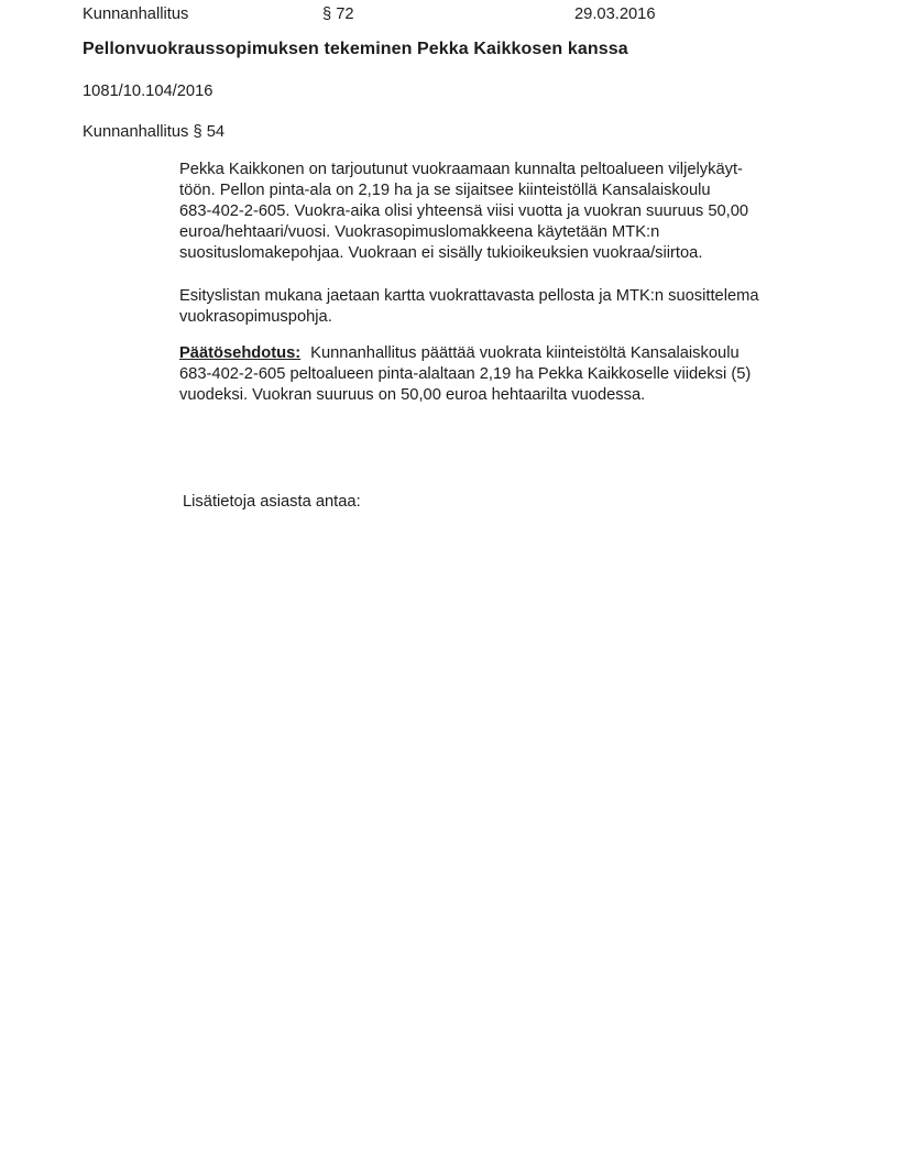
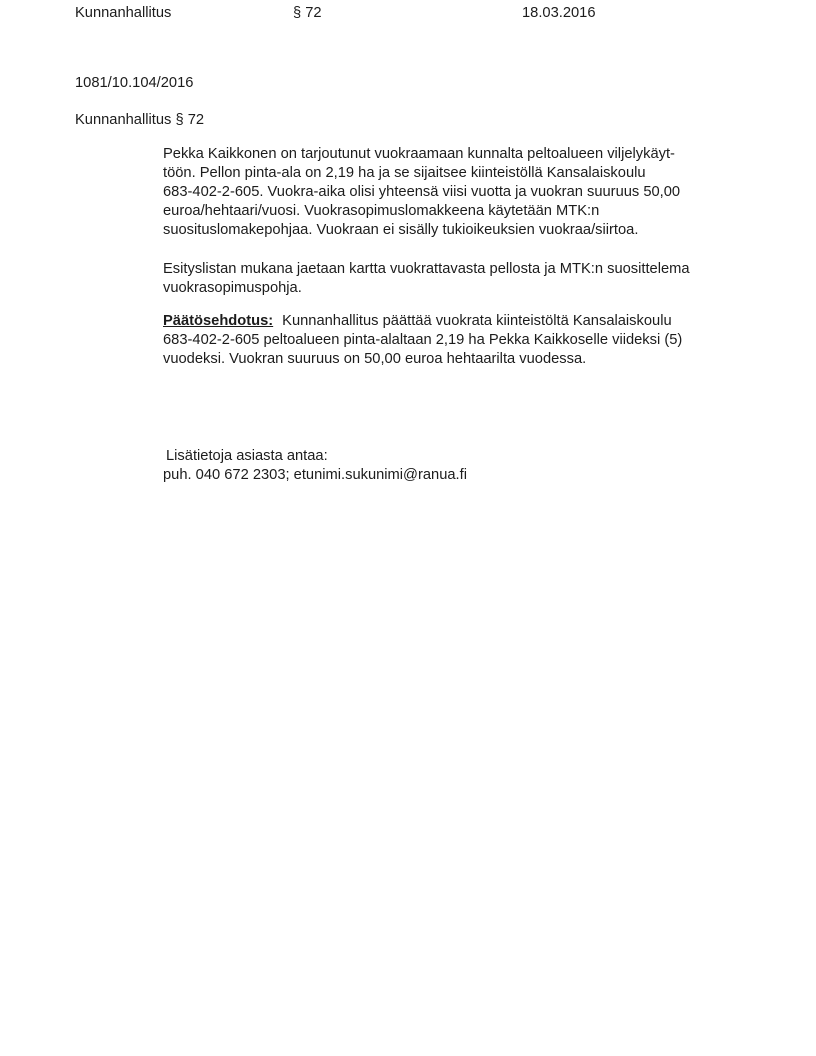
  Kunnanhallitus
  § 72
- 29.03.2016
+ 18.03.2016
- Pellonvuokraussopimuksen tekeminen Pekka Kaikkosen kanssa
  1081/10.104/2016
- Kunnanhallitus § 54
+ Kunnanhallitus § 72
  Pekka Kaikkonen on tarjoutunut vuokraamaan kunnalta peltoalueen viljelykäyt-
  töön. Pellon pinta-ala on 2,19 ha ja se sijaitsee kiinteistöllä Kansalaiskoulu
  683-402-2-605. Vuokra-aika olisi yhteensä viisi vuotta ja vuokran suuruus 50,00
  euroa/hehtaari/vuosi. Vuokrasopimuslomakkeena käytetään MTK:n
  suosituslomakepohjaa. Vuokraan ei sisälly tukioikeuksien vuokraa/siirtoa.
  Esityslistan mukana jaetaan kartta vuokrattavasta pellosta ja MTK:n suosittelema
  vuokrasopimuspohja.
  Päätösehdotus: Kunnanhallitus päättää vuokrata kiinteistöltä Kansalaiskoulu
  683-402-2-605 peltoalueen pinta-alaltaan 2,19 ha Pekka Kaikkoselle viideksi (5)
  vuodeksi. Vuokran suuruus on 50,00 euroa hehtaarilta vuodessa.
  Lisätietoja asiasta antaa:
+ puh. 040 672 2303; etunimi.sukunimi@ranua.fi
